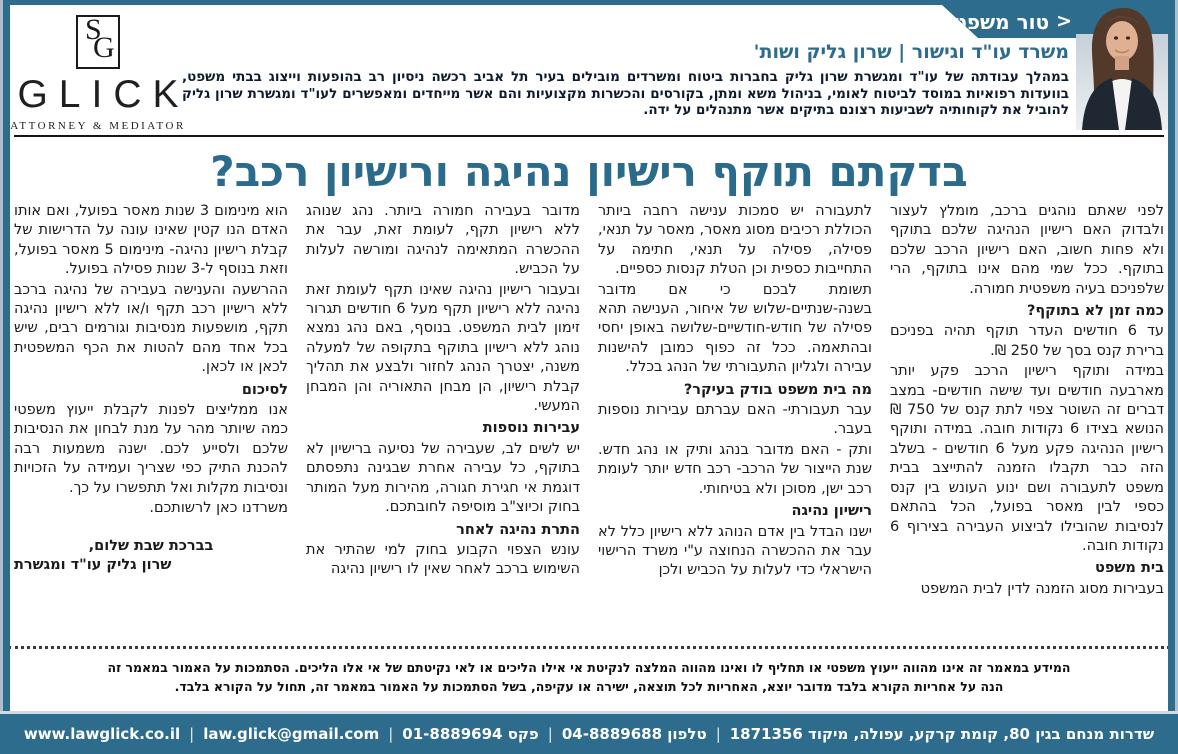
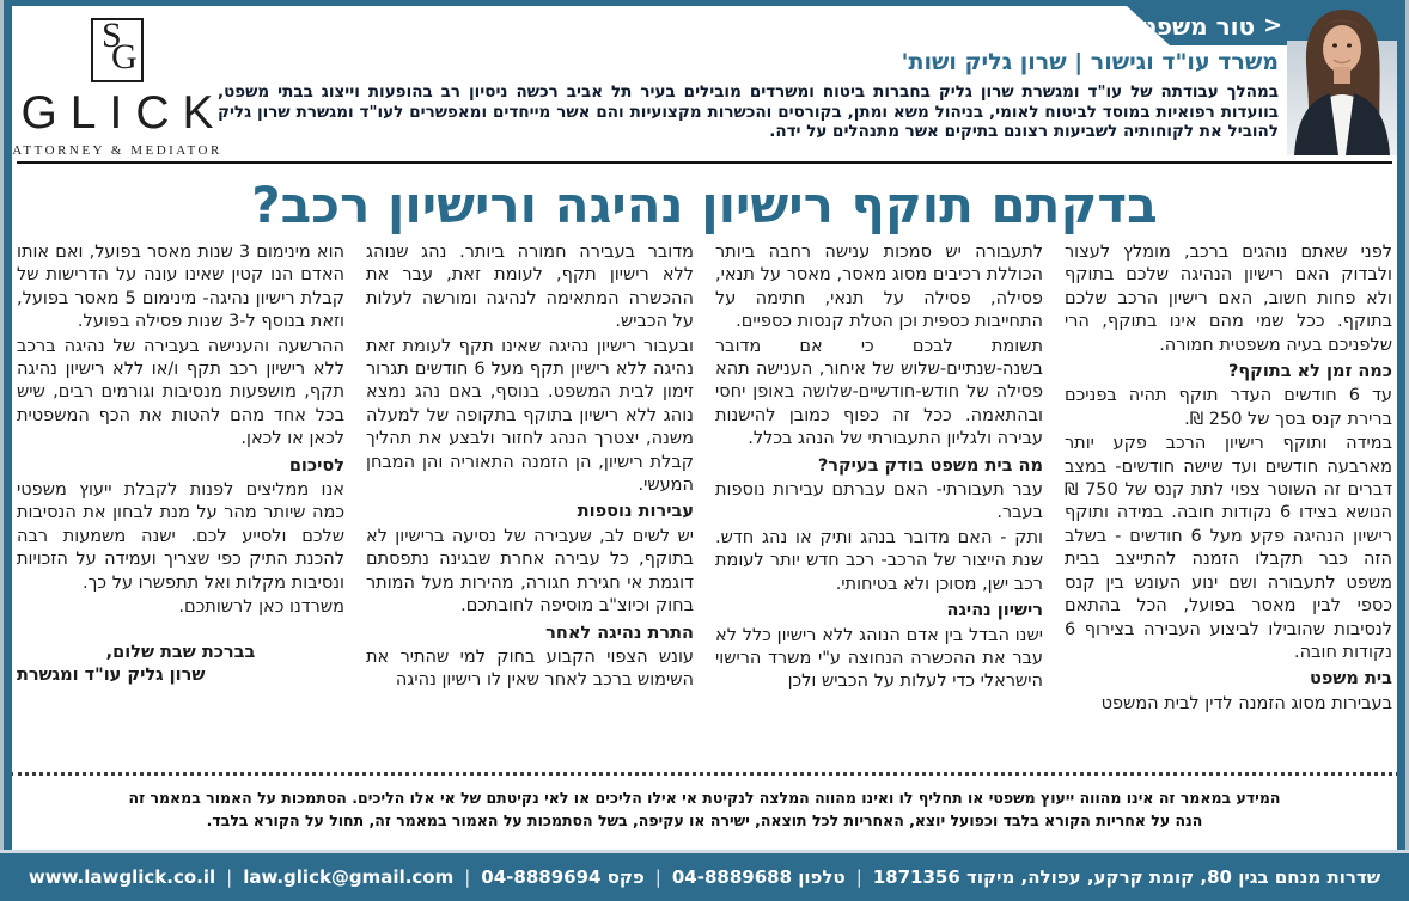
  >
  טור משפט
  משרד עו"ד וגישור | שרון גליק ושות'
  במהלך עבודתה של עו"ד ומגשרת שרון גליק בחברות ביטוח ומשרדים מובילים בעיר תל אביב רכשה ניסיון רב בהופעות וייצוג בבתי משפט, בוועדות רפואיות במוסד לביטוח לאומי, בניהול משא ומתן, בקורסים והכשרות מקצועיות והם אשר מייחדים ומאפשרים לעו"ד ומגשרת שרון גליק להוביל את לקוחותיה לשביעות רצונם בתיקים אשר מתנהלים על ידה.
  S
  G
  GLICK
  ATTORNEY & MEDIATOR
  בדקתם תוקף רישיון נהיגה ורישיון רכב?
  לפני שאתם נוהגים ברכב, מומלץ לעצור ולבדוק האם רישיון הנהיגה שלכם בתוקף ולא פחות חשוב, האם רישיון הרכב שלכם בתוקף. ככל שמי מהם אינו בתוקף, הרי שלפניכם בעיה משפטית חמורה.
  כמה זמן לא בתוקף?
  עד 6 חודשים העדר תוקף תהיה בפניכם ברירת קנס בסך של 250 ₪.
  במידה ותוקף רישיון הרכב פקע יותר מארבעה חודשים ועד שישה חודשים- במצב דברים זה השוטר צפוי לתת קנס של 750 ₪ הנושא בצידו 6 נקודות חובה. במידה ותוקף רישיון הנהיגה פקע מעל 6 חודשים - בשלב הזה כבר תקבלו הזמנה להתייצב בבית משפט לתעבורה ושם ינוע העונש בין קנס כספי לבין מאסר בפועל, הכל בהתאם לנסיבות שהובילו לביצוע העבירה בצירוף 6 נקודות חובה.
  בית משפט
  בעבירות מסוג הזמנה לדין לבית המשפט
  לתעבורה יש סמכות ענישה רחבה ביותר הכוללת רכיבים מסוג מאסר, מאסר על תנאי, פסילה, פסילה על תנאי, חתימה על התחייבות כספית וכן הטלת קנסות כספיים.
  תשומת לבכם כי אם מדובר בשנה-שנתיים-שלוש של איחור, הענישה תהא פסילה של חודש-חודשיים-שלושה באופן יחסי ובהתאמה. ככל זה כפוף כמובן להישנות עבירה ולגליון התעבורתי של הנהג בכלל.
  מה בית משפט בודק בעיקר?
  עבר תעבורתי- האם עברתם עבירות נוספות בעבר.
  ותק - האם מדובר בנהג ותיק או נהג חדש. שנת הייצור של הרכב- רכב חדש יותר לעומת רכב ישן, מסוכן ולא בטיחותי.
  רישיון נהיגה
  ישנו הבדל בין אדם הנוהג ללא רישיון כלל לא עבר את ההכשרה הנחוצה ע"י משרד הרישוי הישראלי כדי לעלות על הכביש ולכן
  מדובר בעבירה חמורה ביותר. נהג שנוהג ללא רישיון תקף, לעומת זאת, עבר את ההכשרה המתאימה לנהיגה ומורשה לעלות על הכביש.
- ובעבור רישיון נהיגה שאינו תקף לעומת זאת נהיגה ללא רישיון תקף מעל 6 חודשים תגרור זימון לבית המשפט. בנוסף, באם נהג נמצא נוהג ללא רישיון בתוקף בתקופה של למעלה משנה, יצטרך הנהג לחזור ולבצע את תהליך קבלת רישיון, הן מבחן התאוריה והן המבחן המעשי.
+ ובעבור רישיון נהיגה שאינו תקף לעומת זאת נהיגה ללא רישיון תקף מעל 6 חודשים תגרור זימון לבית המשפט. בנוסף, באם נהג נמצא נוהג ללא רישיון בתוקף בתקופה של למעלה משנה, יצטרך הנהג לחזור ולבצע את תהליך קבלת רישיון, הן הזמנה התאוריה והן המבחן המעשי.
  עבירות נוספות
  יש לשים לב, שעבירה של נסיעה ברישיון לא בתוקף, כל עבירה אחרת שבגינה נתפסתם דוגמת אי חגירת חגורה, מהירות מעל המותר בחוק וכיוצ"ב מוסיפה לחובתכם.
  התרת נהיגה לאחר
  עונש הצפוי הקבוע בחוק למי שהתיר את השימוש ברכב לאחר שאין לו רישיון נהיגה
  הוא מינימום 3 שנות מאסר בפועל, ואם אותו האדם הנו קטין שאינו עונה על הדרישות של קבלת רישיון נהיגה- מינימום 5 מאסר בפועל, וזאת בנוסף ל-3 שנות פסילה בפועל.
  ההרשעה והענישה בעבירה של נהיגה ברכב ללא רישיון רכב תקף ו/או ללא רישיון נהיגה תקף, מושפעות מנסיבות וגורמים רבים, שיש בכל אחד מהם להטות את הכף המשפטית לכאן או לכאן.
  לסיכום
  אנו ממליצים לפנות לקבלת ייעוץ משפטי כמה שיותר מהר על מנת לבחון את הנסיבות שלכם ולסייע לכם. ישנה משמעות רבה להכנת התיק כפי שצריך ועמידה על הזכויות ונסיבות מקלות ואל תתפשרו על כך.
  משרדנו כאן לרשותכם.
  בברכת שבת שלום,
  שרון גליק עו"ד ומגשרת
  המידע במאמר זה אינו מהווה ייעוץ משפטי או תחליף לו ואינו מהווה המלצה לנקיטת אי אילו הליכים או לאי נקיטתם של אי אלו הליכים. הסתמכות על האמור במאמר זה
- הנה על אחריות הקורא בלבד מדובר יוצא, האחריות לכל תוצאה, ישירה או עקיפה, בשל הסתמכות על האמור במאמר זה, תחול על הקורא בלבד.
+ הנה על אחריות הקורא בלבד וכפועל יוצא, האחריות לכל תוצאה, ישירה או עקיפה, בשל הסתמכות על האמור במאמר זה, תחול על הקורא בלבד.
  שדרות מנחם בגין 80, קומת קרקע, עפולה, מיקוד 1871356
  |
  טלפון 04-8889688
  |
- פקס 01-8889694
+ פקס 04-8889694
  |
  law.glick@gmail.com
  |
  www.lawglick.co.il
